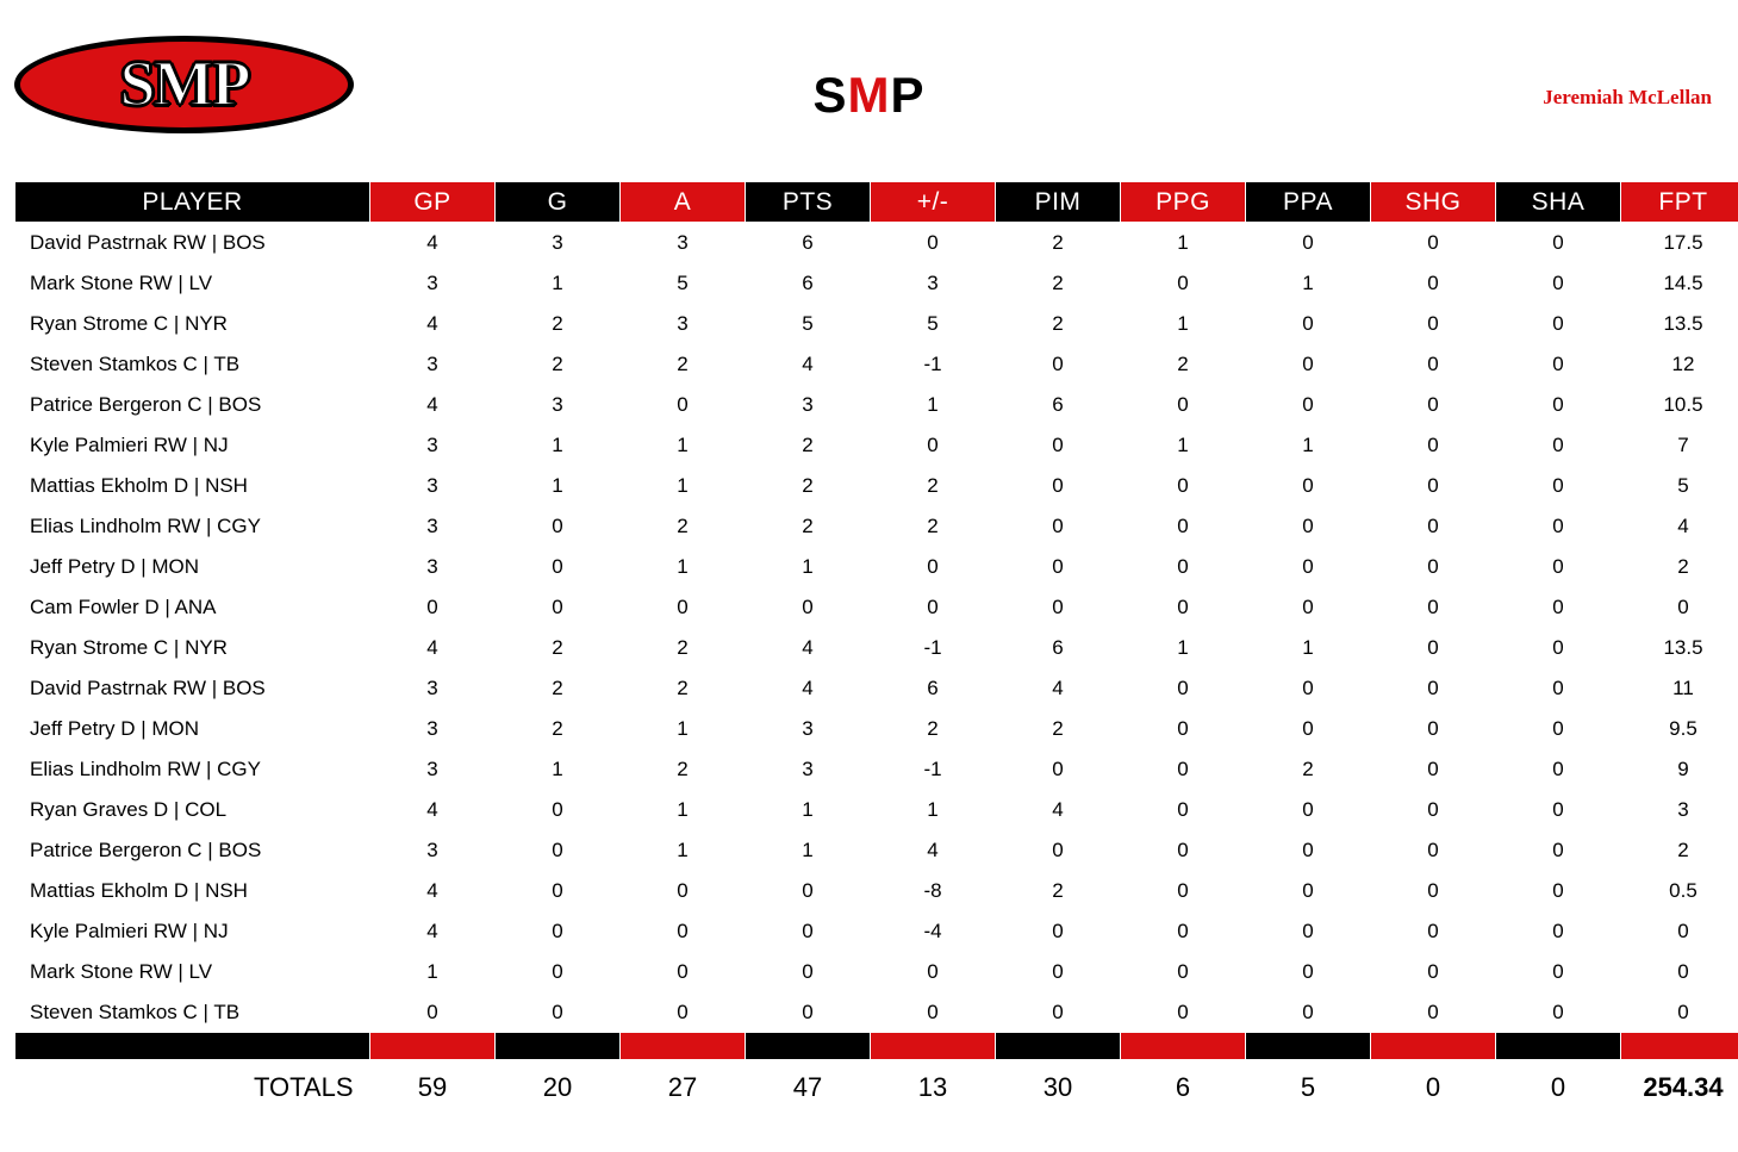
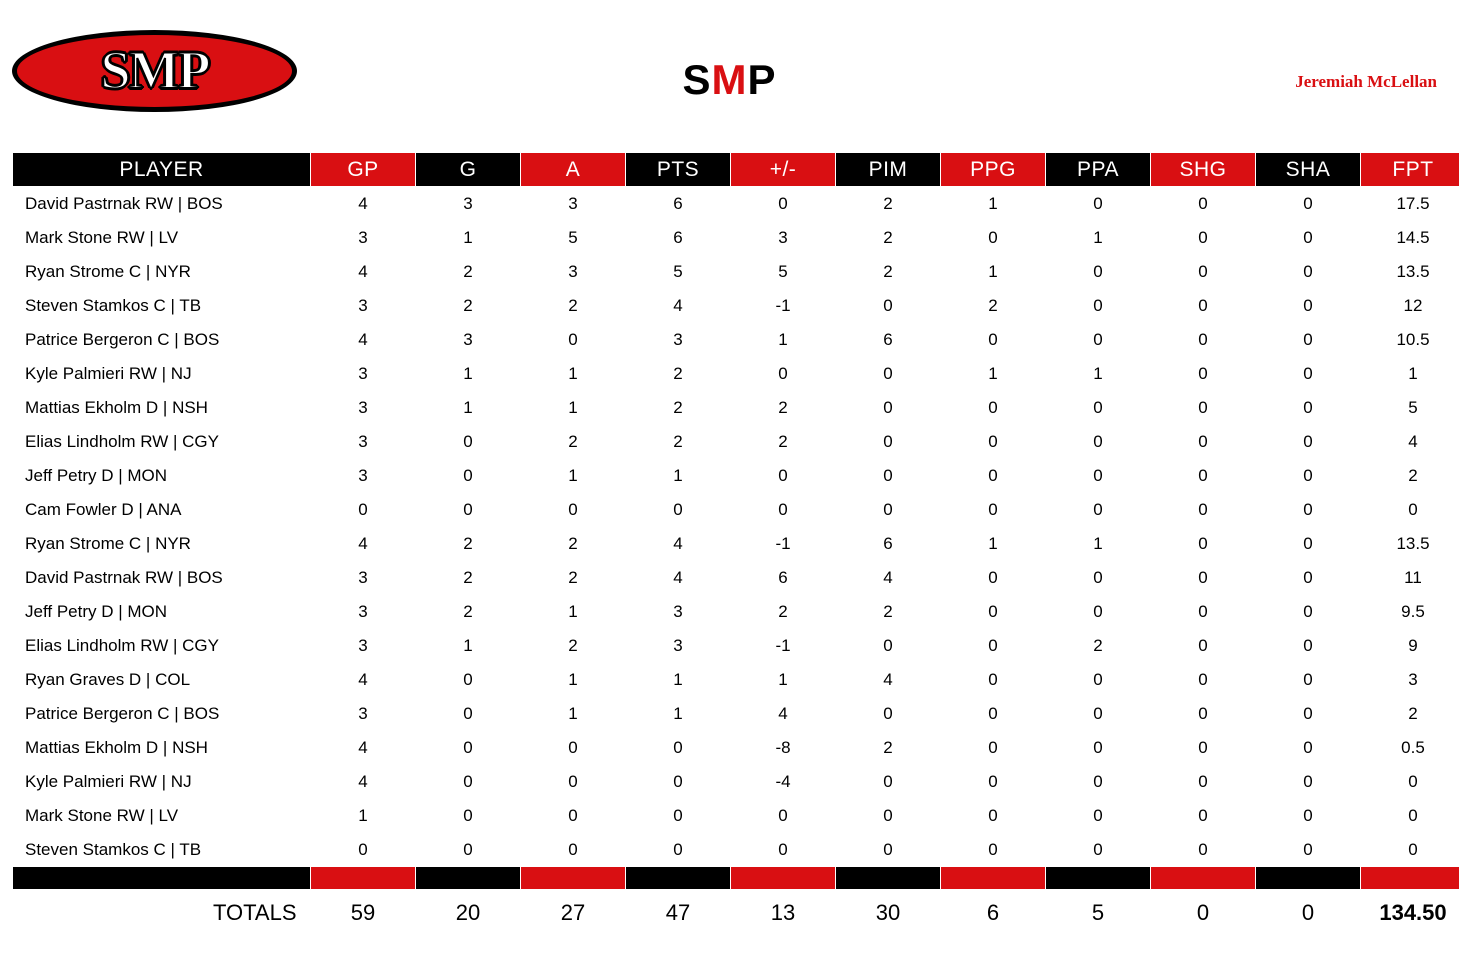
  SMP
  SMP
  Jeremiah McLellan
  PLAYER	GP	G	A	PTS	+/-	PIM	PPG	PPA	SHG	SHA	FPT
  David Pastrnak RW | BOS	4	3	3	6	0	2	1	0	0	0	17.5
  Mark Stone RW | LV	3	1	5	6	3	2	0	1	0	0	14.5
  Ryan Strome C | NYR	4	2	3	5	5	2	1	0	0	0	13.5
  Steven Stamkos C | TB	3	2	2	4	-1	0	2	0	0	0	12
  Patrice Bergeron C | BOS	4	3	0	3	1	6	0	0	0	0	10.5
- Kyle Palmieri RW | NJ	3	1	1	2	0	0	1	1	0	0	7
+ Kyle Palmieri RW | NJ	3	1	1	2	0	0	1	1	0	0	1
  Mattias Ekholm D | NSH	3	1	1	2	2	0	0	0	0	0	5
  Elias Lindholm RW | CGY	3	0	2	2	2	0	0	0	0	0	4
  Jeff Petry D | MON	3	0	1	1	0	0	0	0	0	0	2
  Cam Fowler D | ANA	0	0	0	0	0	0	0	0	0	0	0
  Ryan Strome C | NYR	4	2	2	4	-1	6	1	1	0	0	13.5
  David Pastrnak RW | BOS	3	2	2	4	6	4	0	0	0	0	11
  Jeff Petry D | MON	3	2	1	3	2	2	0	0	0	0	9.5
  Elias Lindholm RW | CGY	3	1	2	3	-1	0	0	2	0	0	9
  Ryan Graves D | COL	4	0	1	1	1	4	0	0	0	0	3
  Patrice Bergeron C | BOS	3	0	1	1	4	0	0	0	0	0	2
  Mattias Ekholm D | NSH	4	0	0	0	-8	2	0	0	0	0	0.5
  Kyle Palmieri RW | NJ	4	0	0	0	-4	0	0	0	0	0	0
  Mark Stone RW | LV	1	0	0	0	0	0	0	0	0	0	0
  Steven Stamkos C | TB	0	0	0	0	0	0	0	0	0	0	0
- TOTALS	59	20	27	47	13	30	6	5	0	0	254.34
+ TOTALS	59	20	27	47	13	30	6	5	0	0	134.50
